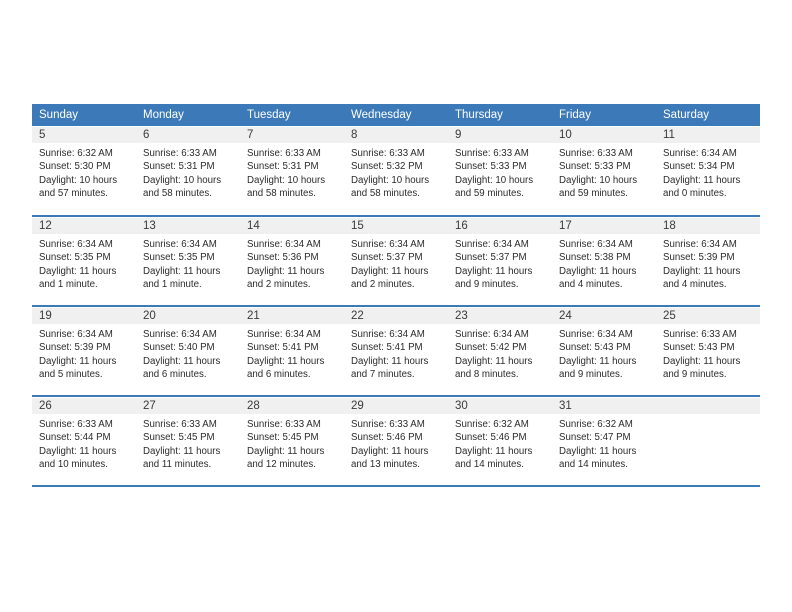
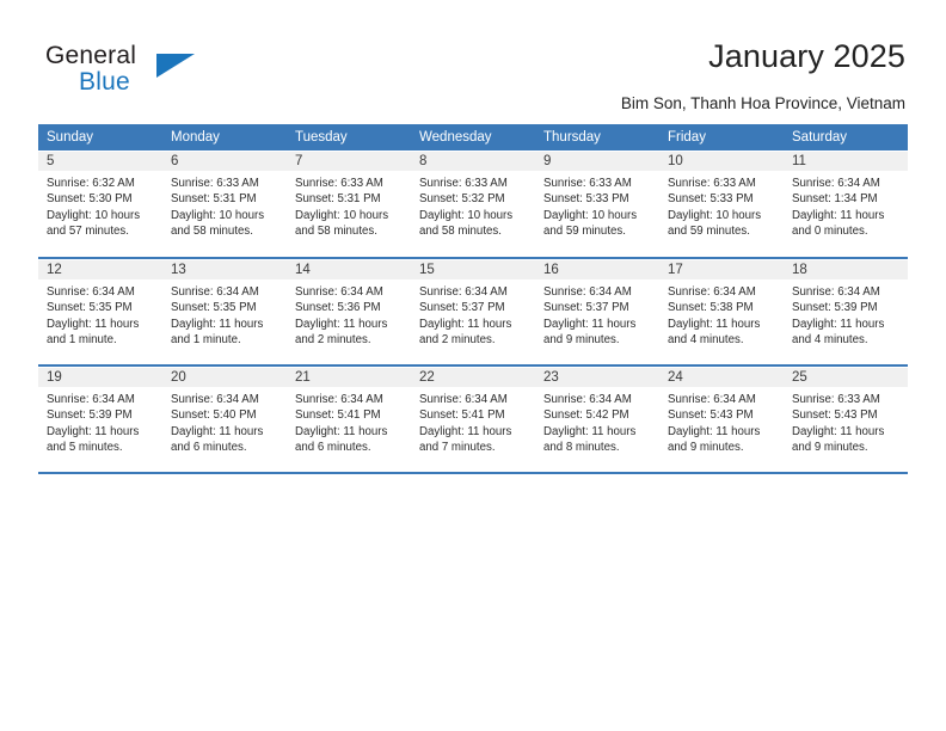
+ General
+ Blue
+ January 2025
+ Bim Son, Thanh Hoa Province, Vietnam
  Sunday	Monday	Tuesday	Wednesday	Thursday	Friday	Saturday
- 5Sunrise: 6:32 AMSunset: 5:30 PMDaylight: 10 hoursand 57 minutes.	6Sunrise: 6:33 AMSunset: 5:31 PMDaylight: 10 hoursand 58 minutes.	7Sunrise: 6:33 AMSunset: 5:31 PMDaylight: 10 hoursand 58 minutes.	8Sunrise: 6:33 AMSunset: 5:32 PMDaylight: 10 hoursand 58 minutes.	9Sunrise: 6:33 AMSunset: 5:33 PMDaylight: 10 hoursand 59 minutes.	10Sunrise: 6:33 AMSunset: 5:33 PMDaylight: 10 hoursand 59 minutes.	11Sunrise: 6:34 AMSunset: 5:34 PMDaylight: 11 hoursand 0 minutes.
+ 5Sunrise: 6:32 AMSunset: 5:30 PMDaylight: 10 hoursand 57 minutes.	6Sunrise: 6:33 AMSunset: 5:31 PMDaylight: 10 hoursand 58 minutes.	7Sunrise: 6:33 AMSunset: 5:31 PMDaylight: 10 hoursand 58 minutes.	8Sunrise: 6:33 AMSunset: 5:32 PMDaylight: 10 hoursand 58 minutes.	9Sunrise: 6:33 AMSunset: 5:33 PMDaylight: 10 hoursand 59 minutes.	10Sunrise: 6:33 AMSunset: 5:33 PMDaylight: 10 hoursand 59 minutes.	11Sunrise: 6:34 AMSunset: 1:34 PMDaylight: 11 hoursand 0 minutes.
  12Sunrise: 6:34 AMSunset: 5:35 PMDaylight: 11 hoursand 1 minute.	13Sunrise: 6:34 AMSunset: 5:35 PMDaylight: 11 hoursand 1 minute.	14Sunrise: 6:34 AMSunset: 5:36 PMDaylight: 11 hoursand 2 minutes.	15Sunrise: 6:34 AMSunset: 5:37 PMDaylight: 11 hoursand 2 minutes.	16Sunrise: 6:34 AMSunset: 5:37 PMDaylight: 11 hoursand 9 minutes.	17Sunrise: 6:34 AMSunset: 5:38 PMDaylight: 11 hoursand 4 minutes.	18Sunrise: 6:34 AMSunset: 5:39 PMDaylight: 11 hoursand 4 minutes.
  19Sunrise: 6:34 AMSunset: 5:39 PMDaylight: 11 hoursand 5 minutes.	20Sunrise: 6:34 AMSunset: 5:40 PMDaylight: 11 hoursand 6 minutes.	21Sunrise: 6:34 AMSunset: 5:41 PMDaylight: 11 hoursand 6 minutes.	22Sunrise: 6:34 AMSunset: 5:41 PMDaylight: 11 hoursand 7 minutes.	23Sunrise: 6:34 AMSunset: 5:42 PMDaylight: 11 hoursand 8 minutes.	24Sunrise: 6:34 AMSunset: 5:43 PMDaylight: 11 hoursand 9 minutes.	25Sunrise: 6:33 AMSunset: 5:43 PMDaylight: 11 hoursand 9 minutes.
- 26Sunrise: 6:33 AMSunset: 5:44 PMDaylight: 11 hoursand 10 minutes.	27Sunrise: 6:33 AMSunset: 5:45 PMDaylight: 11 hoursand 11 minutes.	28Sunrise: 6:33 AMSunset: 5:45 PMDaylight: 11 hoursand 12 minutes.	29Sunrise: 6:33 AMSunset: 5:46 PMDaylight: 11 hoursand 13 minutes.	30Sunrise: 6:32 AMSunset: 5:46 PMDaylight: 11 hoursand 14 minutes.	31Sunrise: 6:32 AMSunset: 5:47 PMDaylight: 11 hoursand 14 minutes.
